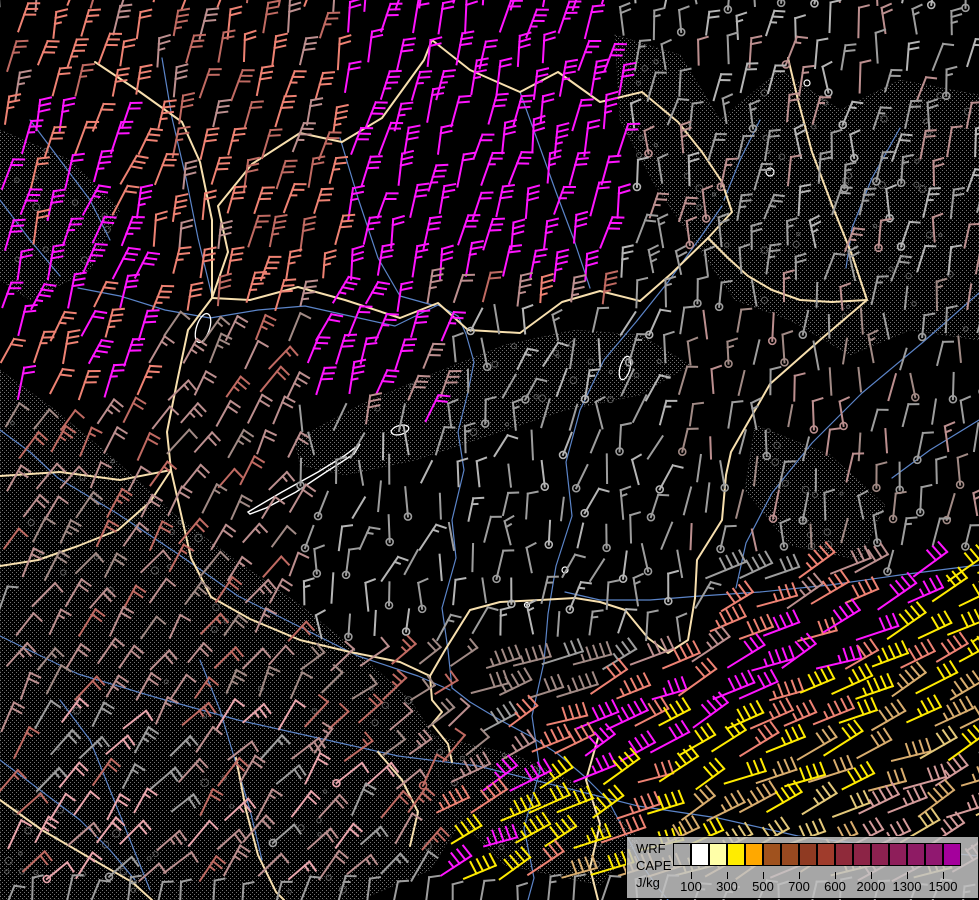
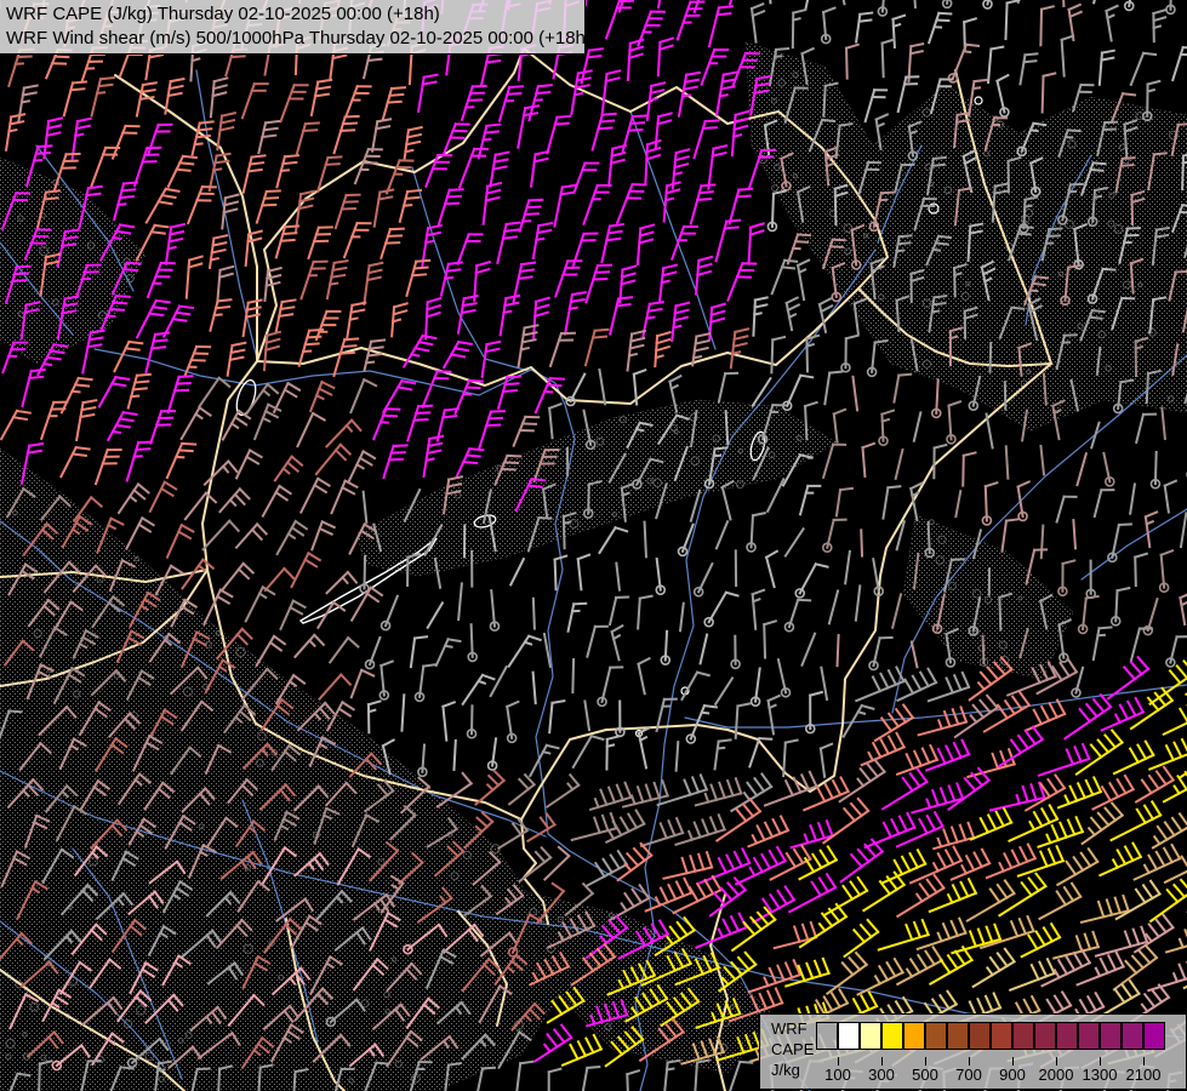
+ WRF CAPE (J/kg) Thursday 02-10-2025 00:00 (+18h)
+ WRF Wind shear (m/s) 500/1000hPa Thursday 02-10-2025 00:00 (+18h)
  WRF
  CAPE
  J/kg
  100
  300
  500
  700
- 600
+ 900
  2000
  1300
- 1500
+ 2100
